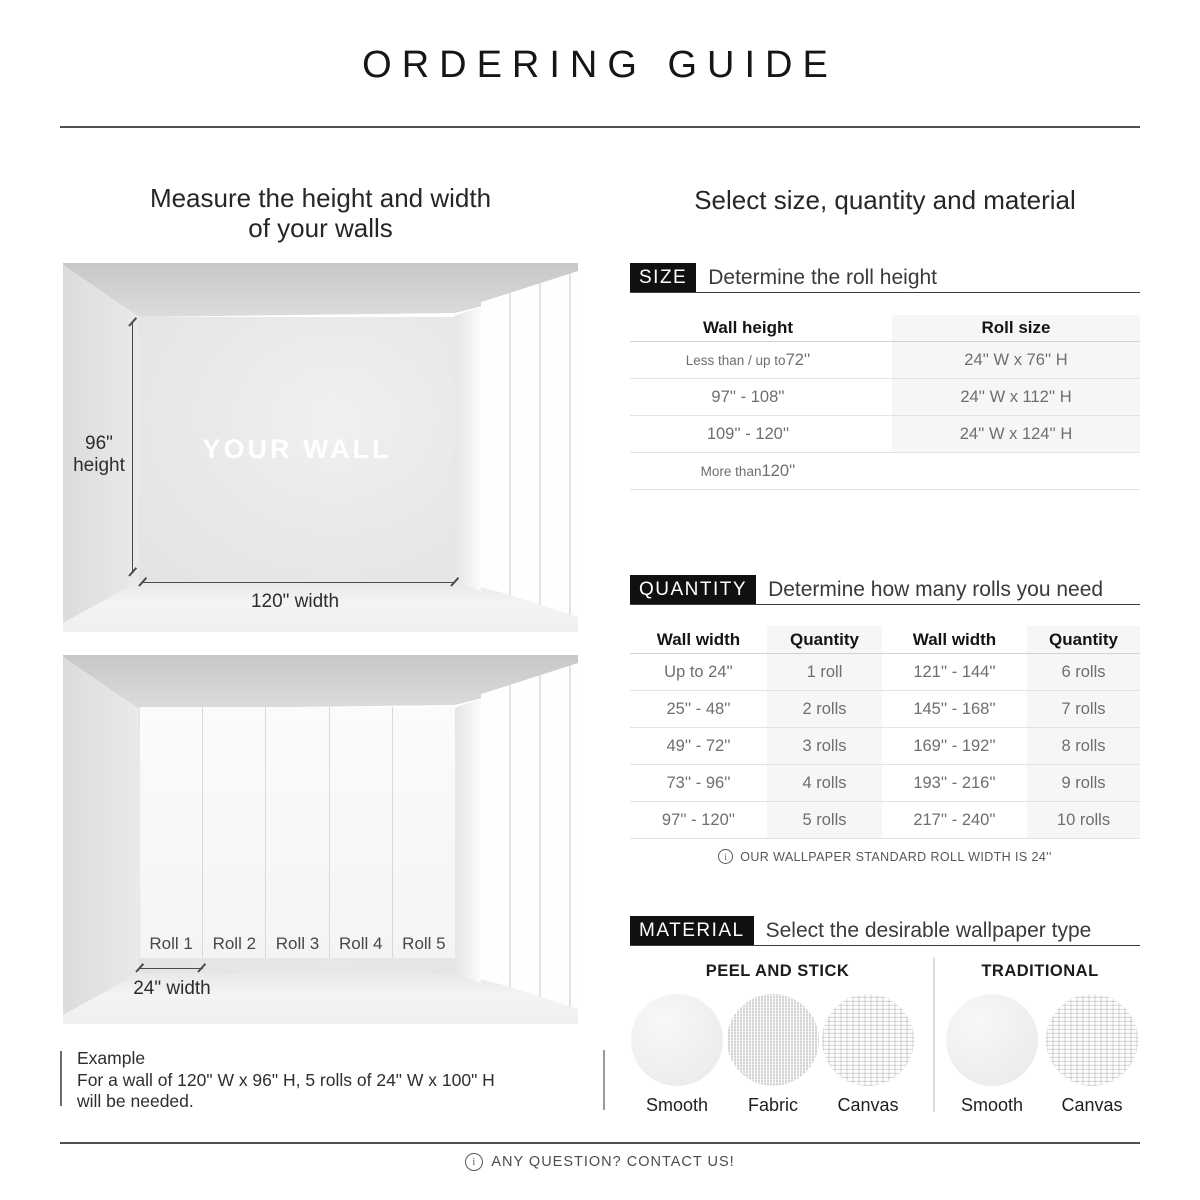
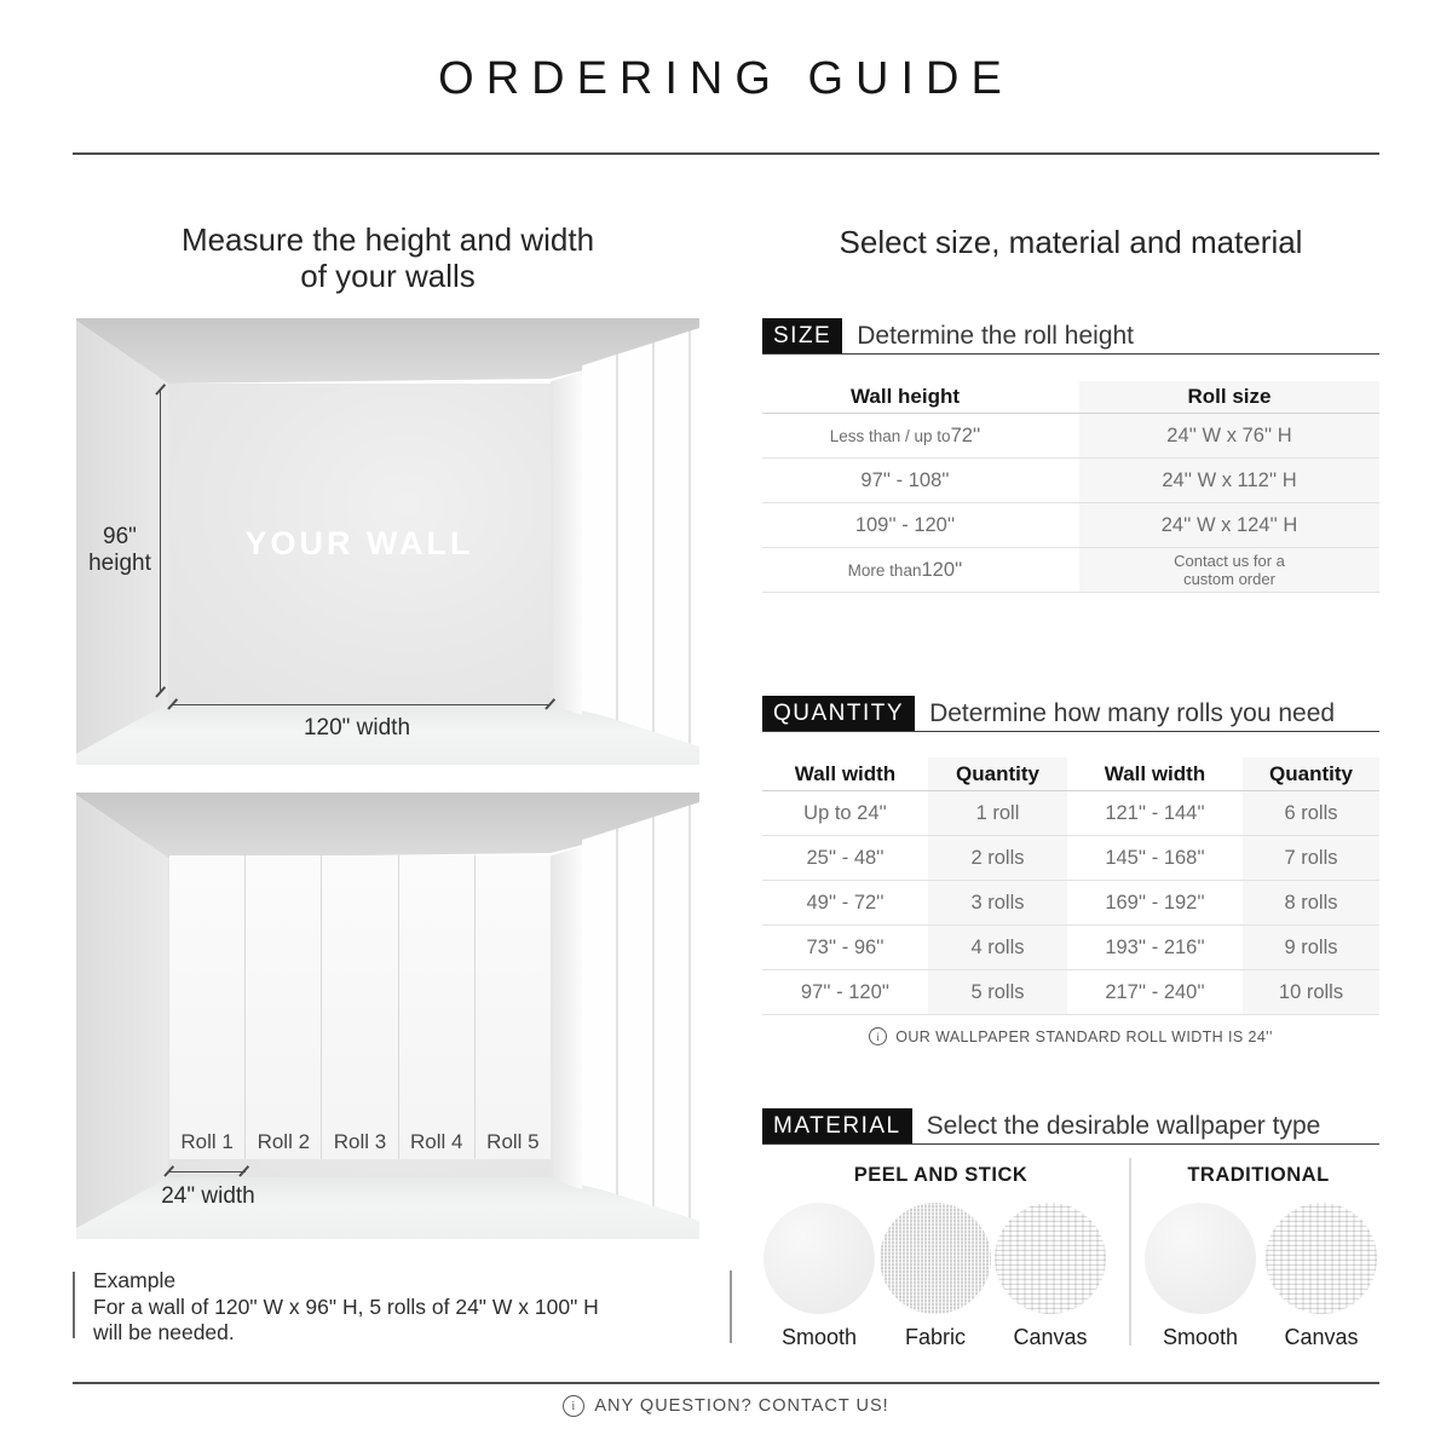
  ORDERING GUIDE
  Measure the height and width
  of your walls
- Select size, quantity and material
+ Select size, material and material
  96"
  height
  120" width
  Roll 1
  Roll 2
  Roll 3
  Roll 4
  Roll 5
  24" width
  Example
  For a wall of 120" W x 96" H, 5 rolls of 24" W x 100" H
  will be needed.
  SIZE
  Determine the roll height
  Wall height
  Roll size
  Less than / up to
  72''
  24'' W x 76'' H
  97'' - 108''
  24'' W x 112'' H
  109'' - 120''
  24'' W x 124'' H
  More than
  120''
+ Contact us for a custom order
  QUANTITY
  Determine how many rolls you need
  Wall width
  Quantity
  Wall width
  Quantity
  Up to 24''
  1 roll
  121'' - 144''
  6 rolls
  25'' - 48''
  2 rolls
  145'' - 168''
  7 rolls
  49'' - 72''
  3 rolls
  169'' - 192''
  8 rolls
  73'' - 96''
  4 rolls
  193'' - 216''
  9 rolls
  97'' - 120''
  5 rolls
  217'' - 240''
  10 rolls
  OUR WALLPAPER STANDARD ROLL WIDTH IS 24''
  MATERIAL
  Select the desirable wallpaper type
  PEEL AND STICK
  TRADITIONAL
  Smooth
  Fabric
  Canvas
  Smooth
  Canvas
  ANY QUESTION? CONTACT US!
